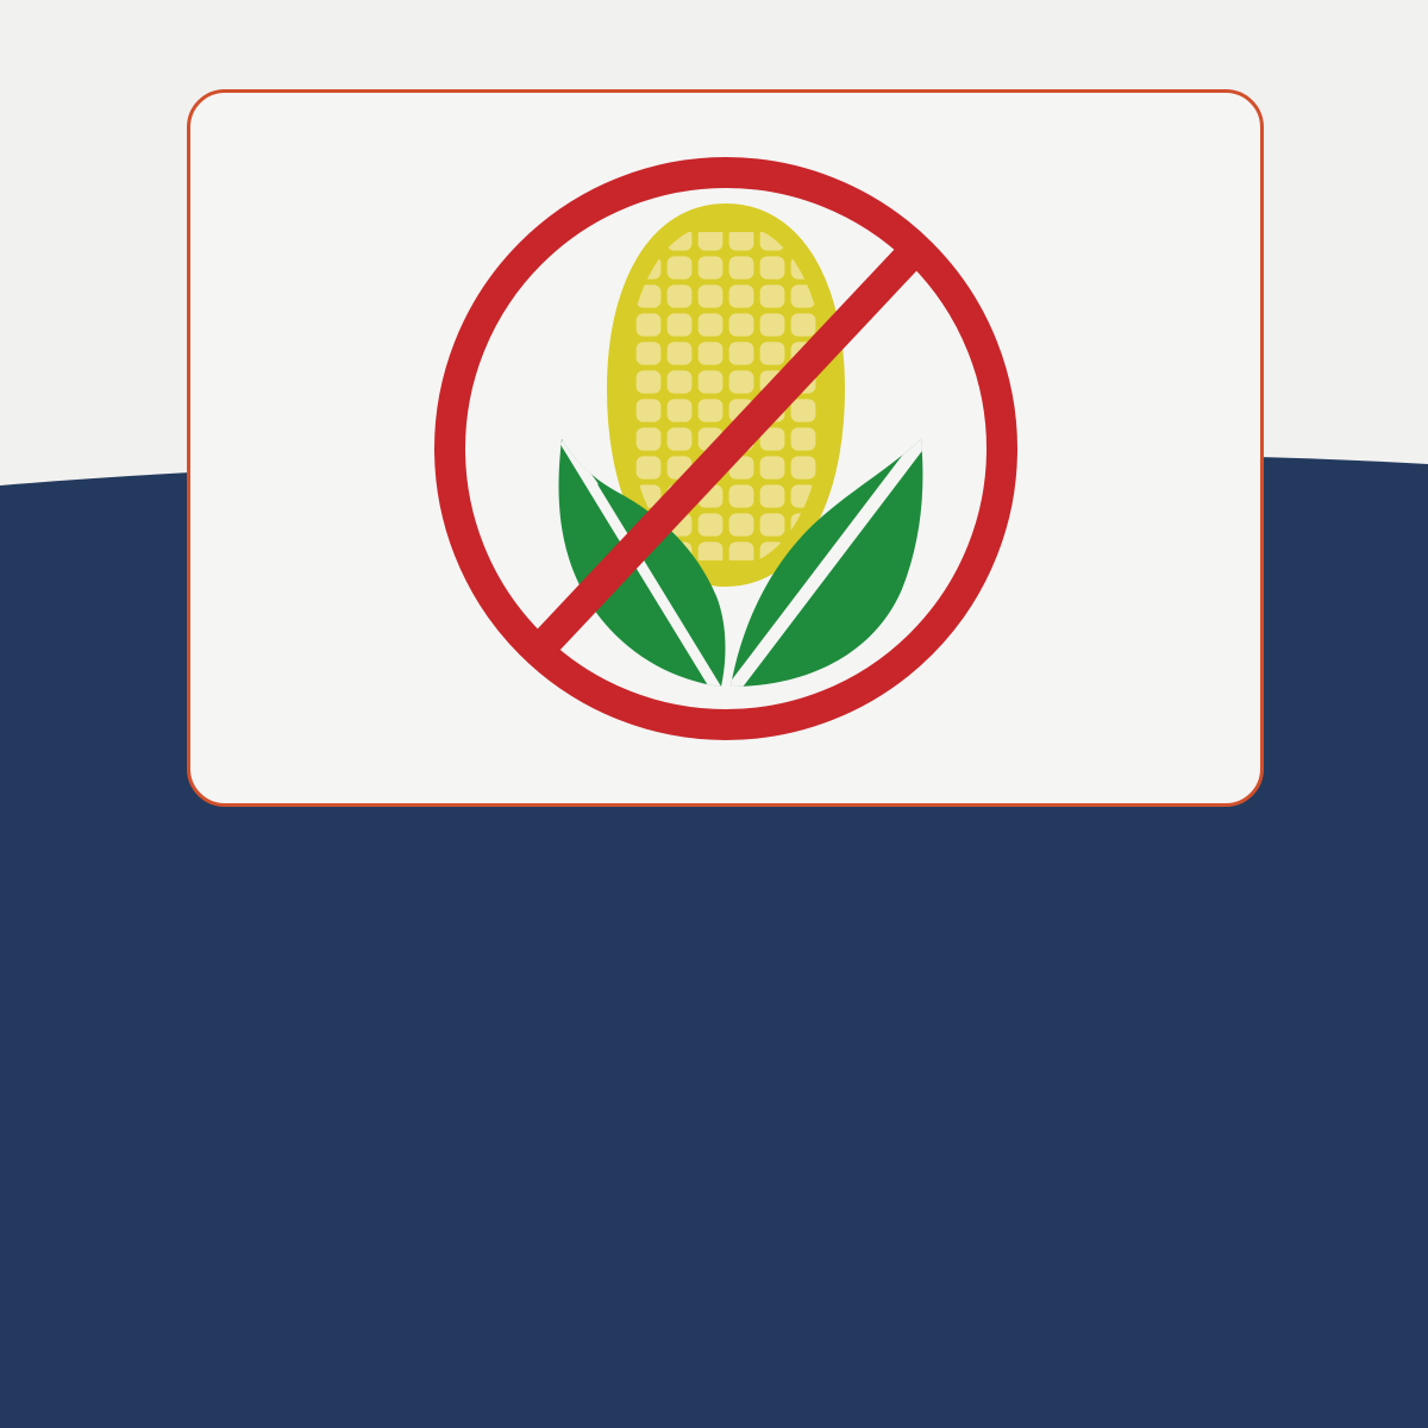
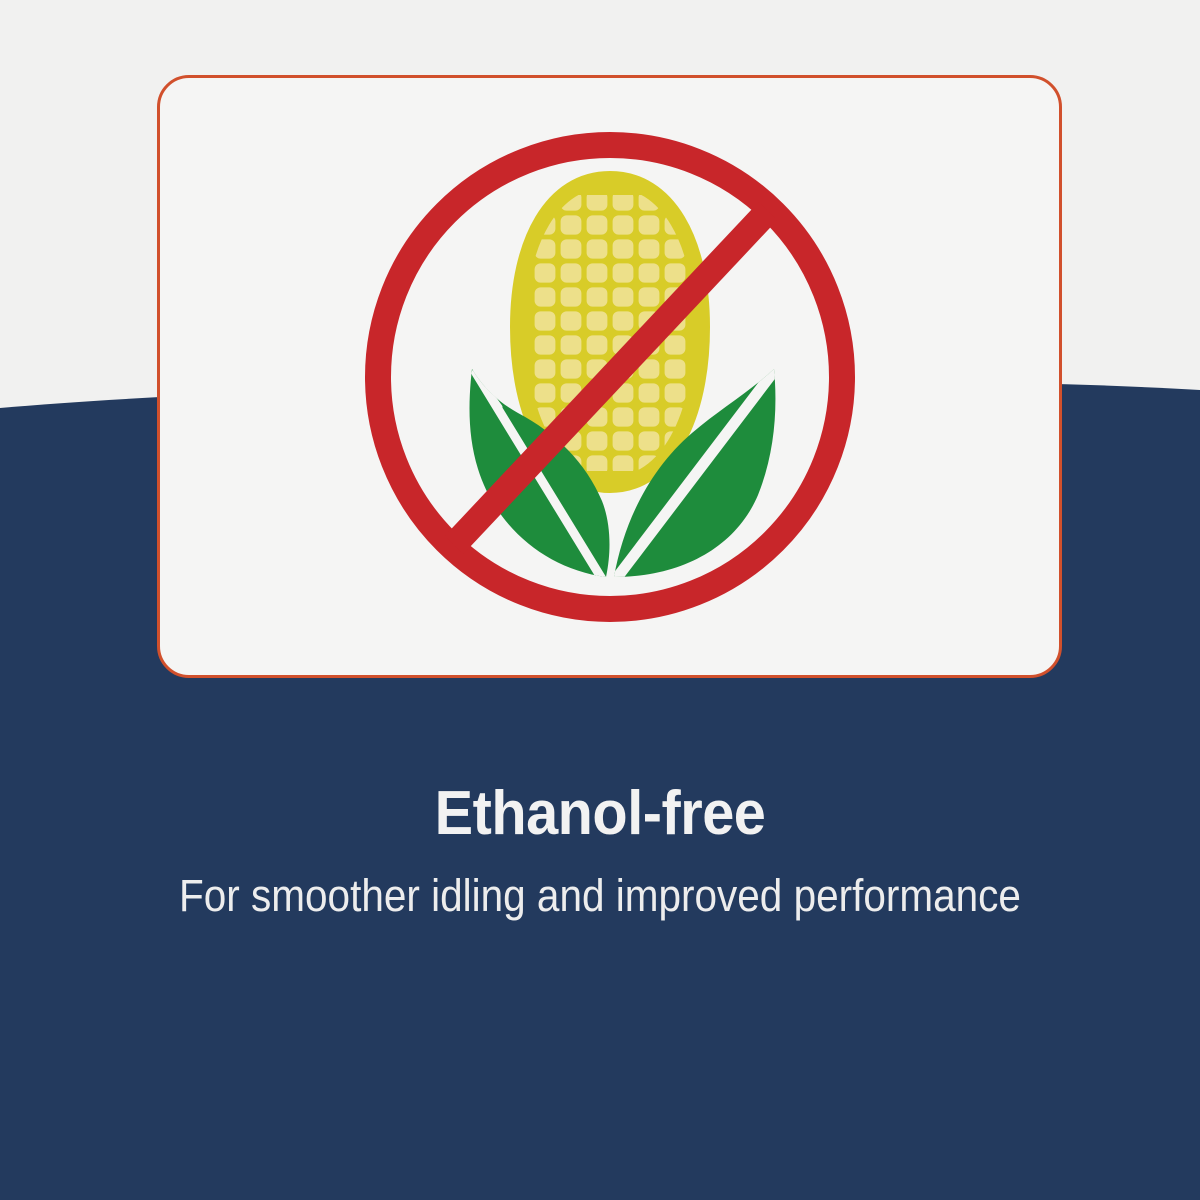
+ Ethanol-free
+ For smoother idling and improved performance
